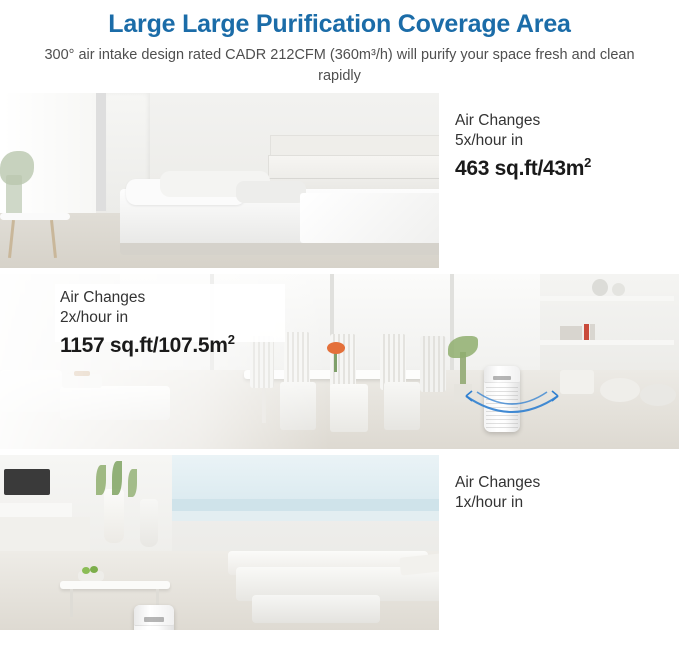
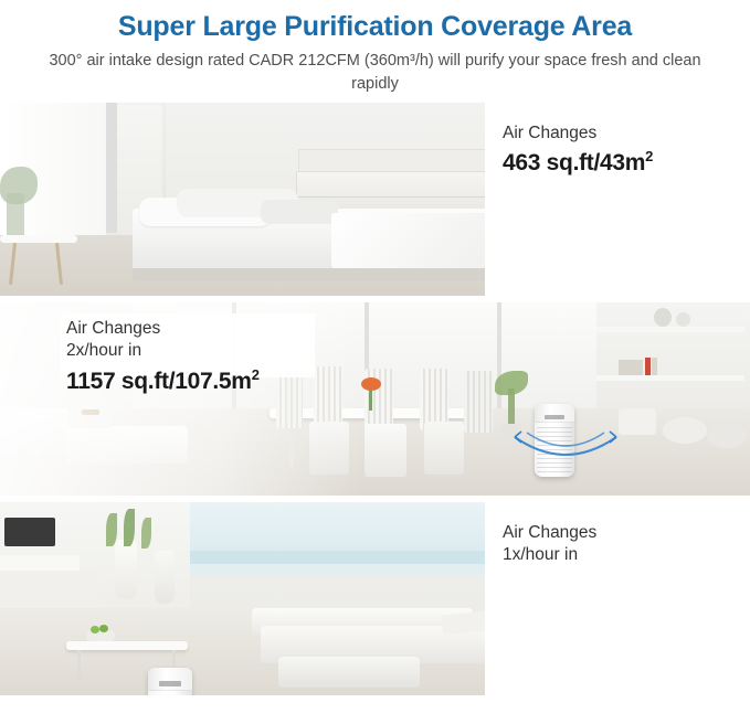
- Large Large Purification Coverage Area
+ Super Large Purification Coverage Area
  300° air intake design rated CADR 212CFM (360m³/h) will purify your space fresh and clean rapidly
  Air Changes
- 5x/hour in
  463 sq.ft/43m2
  Air Changes
  2x/hour in
  1157 sq.ft/107.5m2
  Air Changes
  1x/hour in
